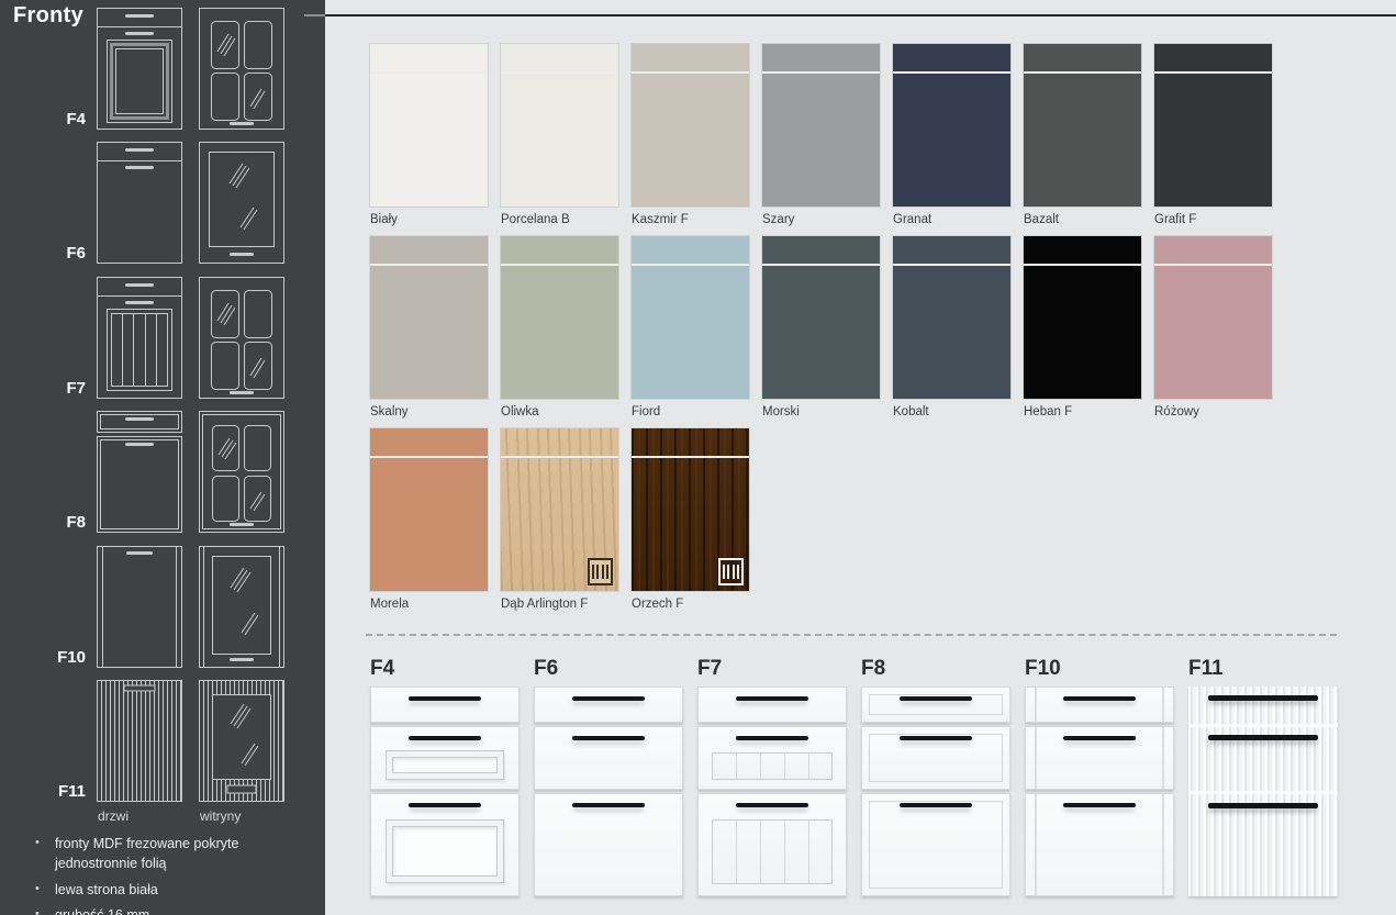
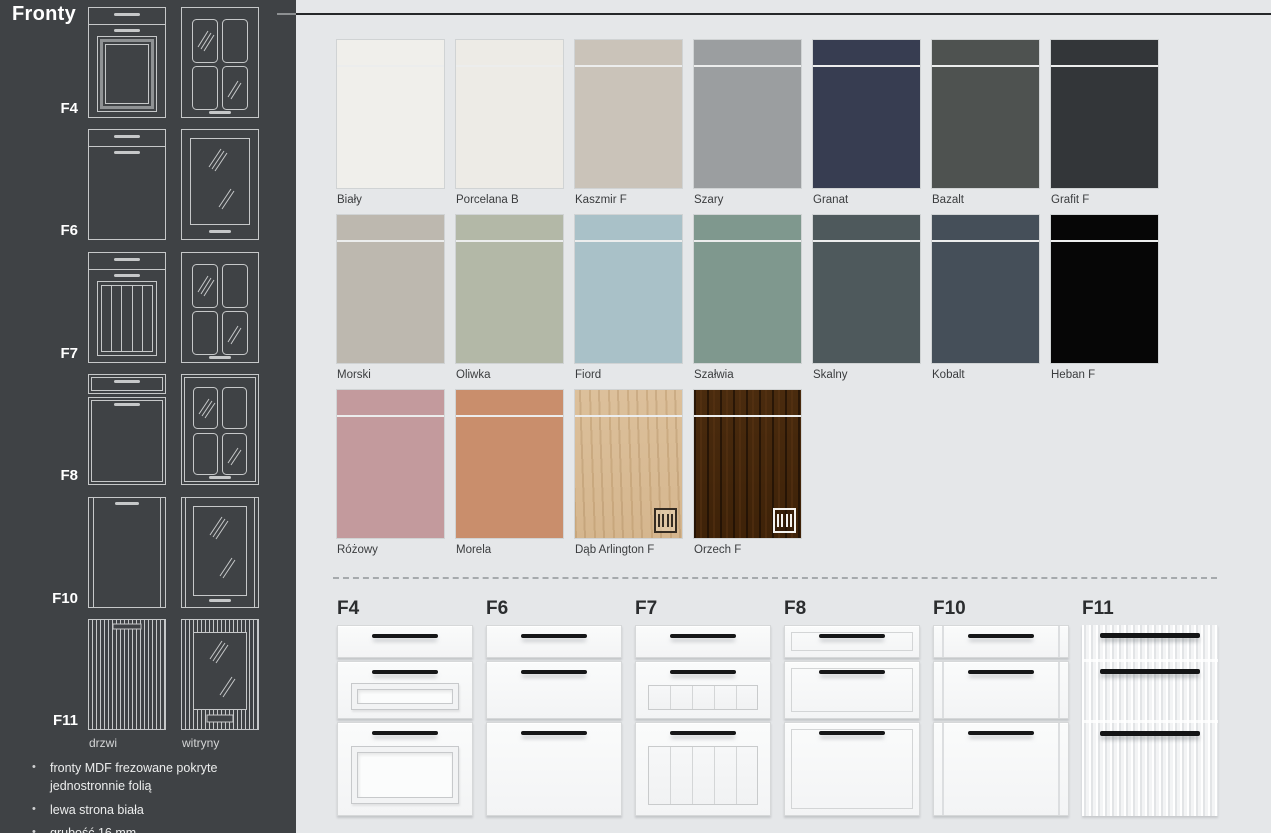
  Fronty
  F4
  F6
  F7
  F8
  F10
  F11
  drzwi
  witryny
  fronty MDF frezowane pokryte jednostronnie folią
  lewa strona biała
  Biały
  Porcelana B
  Kaszmir F
  Szary
  Granat
  Bazalt
  Grafit F
- Skalny
+ Morski
  Oliwka
  Fiord
+ Szałwia
- Morski
+ Skalny
  Kobalt
  Heban F
  Różowy
  Morela
  Dąb Arlington F
  Orzech F
  F4
  F6
  F7
  F8
  F10
  F11
